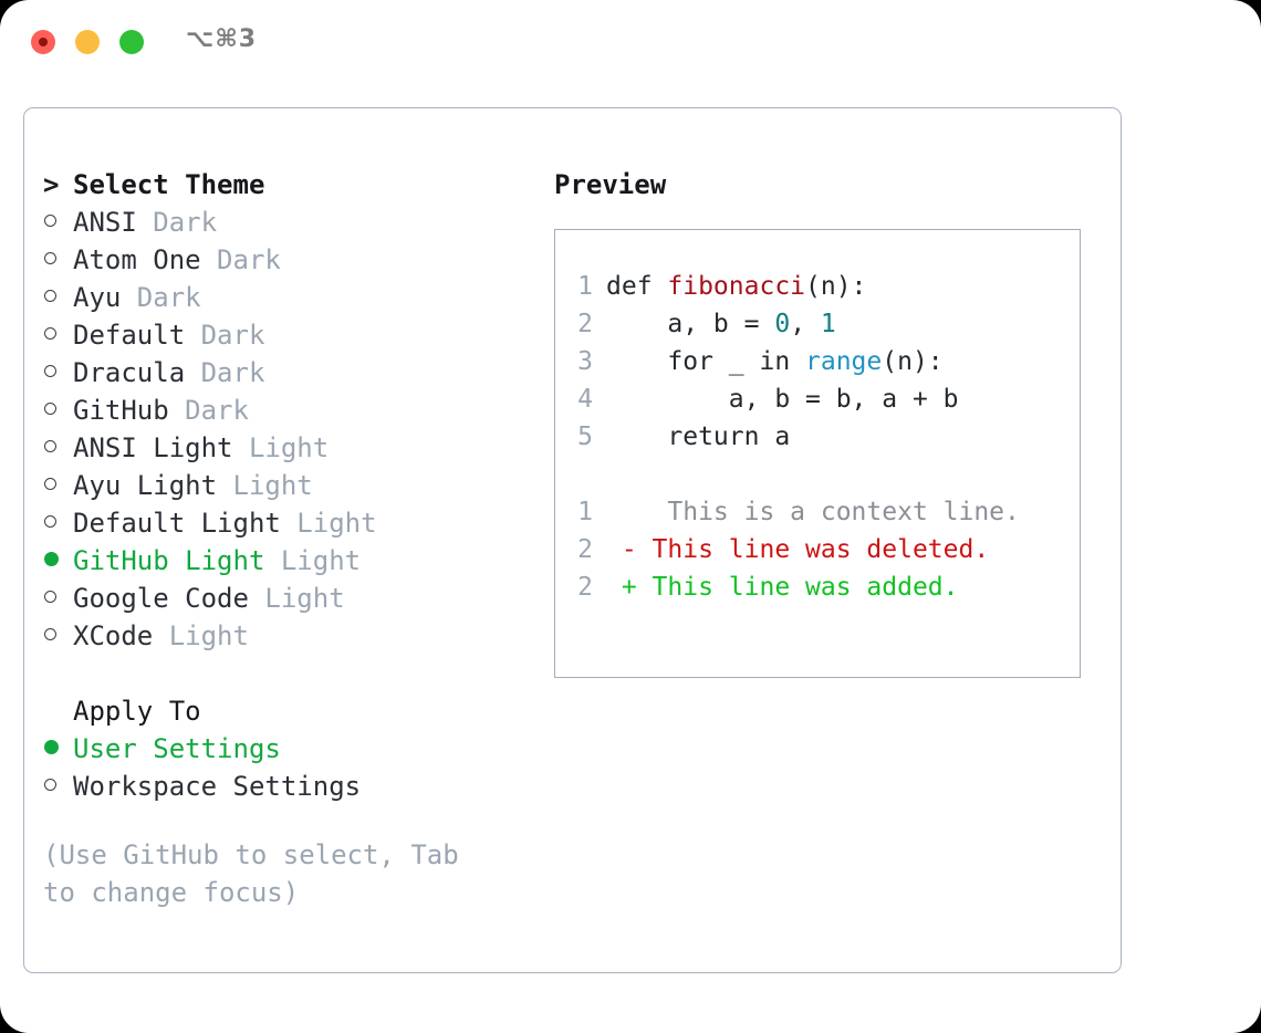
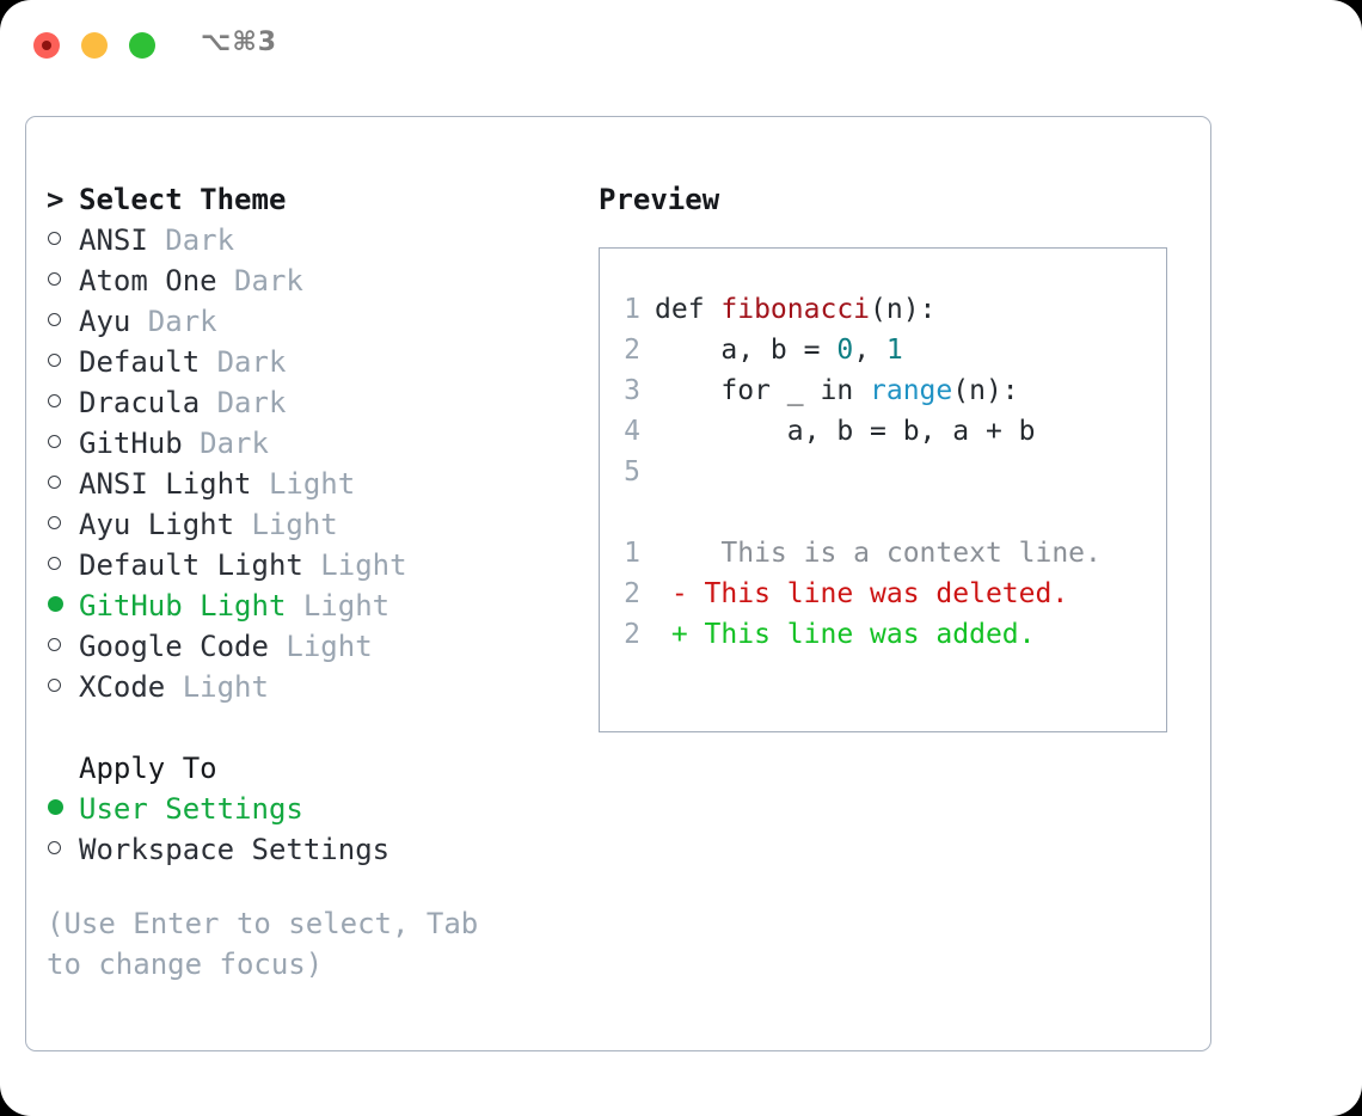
  ⌥⌘3
  >
  Select Theme
  ANSI
  Dark
  Atom One
  Dark
  Ayu
  Dark
  Default
  Dark
  Dracula
  Dark
  GitHub
  Dark
  ANSI Light
  Light
  Ayu Light
  Light
  Default Light
  Light
  GitHub Light
  Light
  Google Code
  Light
  XCode
  Light
  Apply To
  User Settings
  Workspace Settings
- (Use GitHub to select, Tab to change focus)
+ (Use Enter to select, Tab to change focus)
  Preview
  1
  def fibonacci(n):
  2
  a, b = 0, 1
  3
  for _ in range(n):
  4
  a, b = b, a + b
  5
- return a
  1
  This is a context line.
  2
  - This line was deleted.
  2
  + This line was added.
